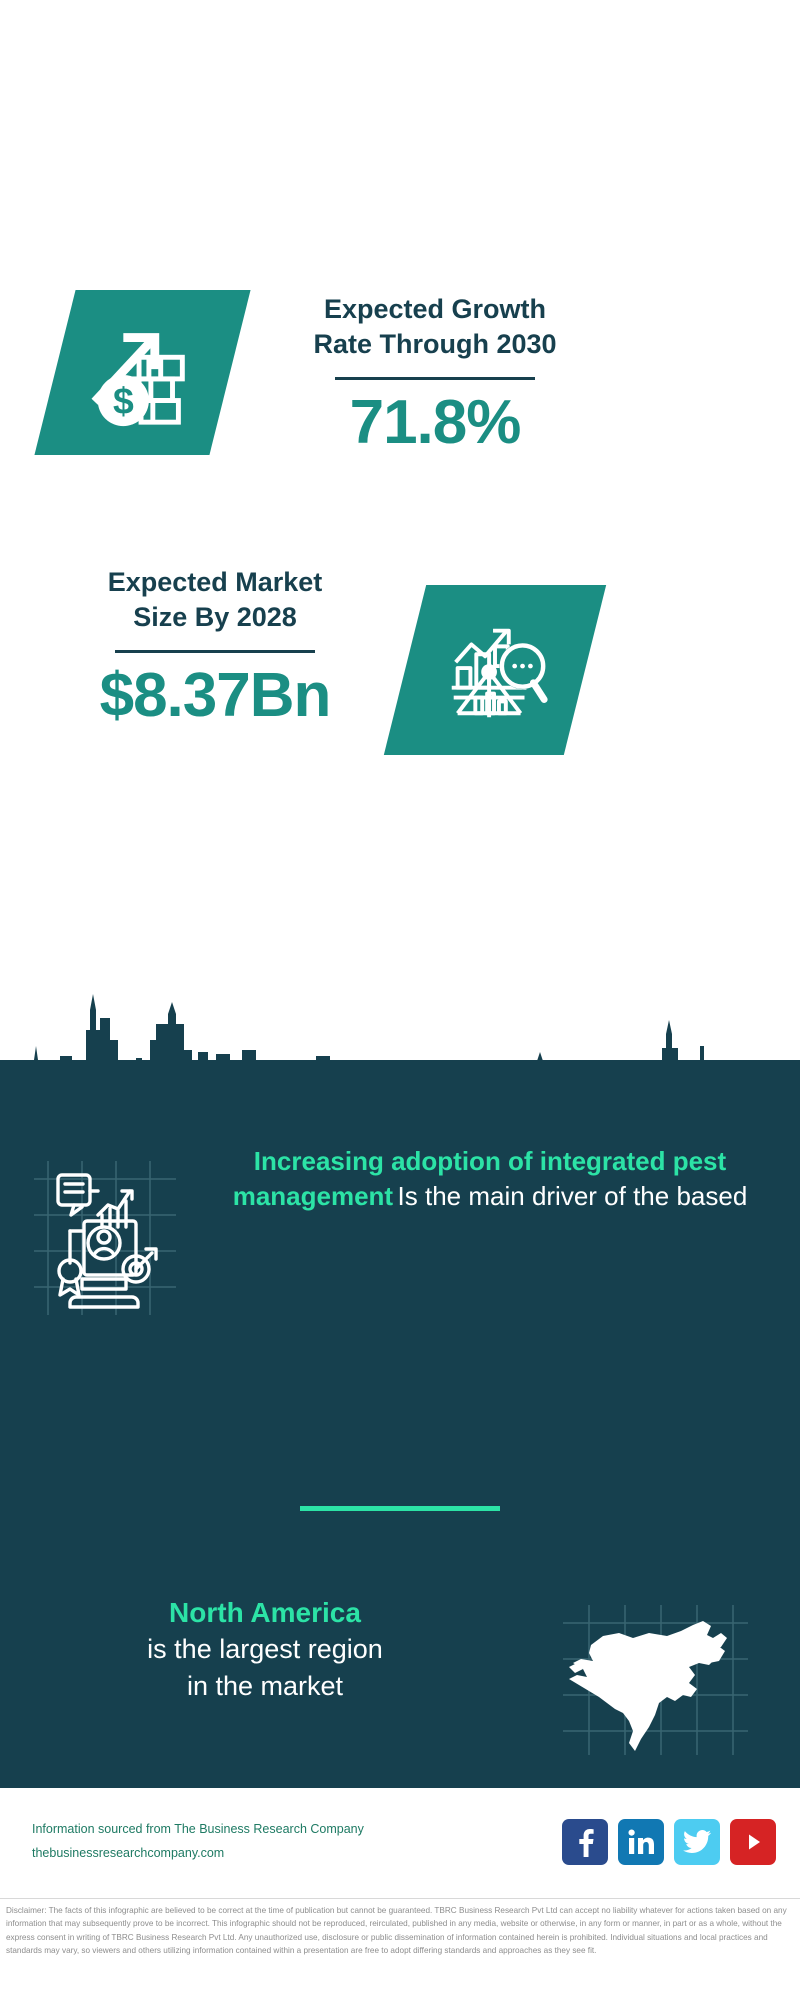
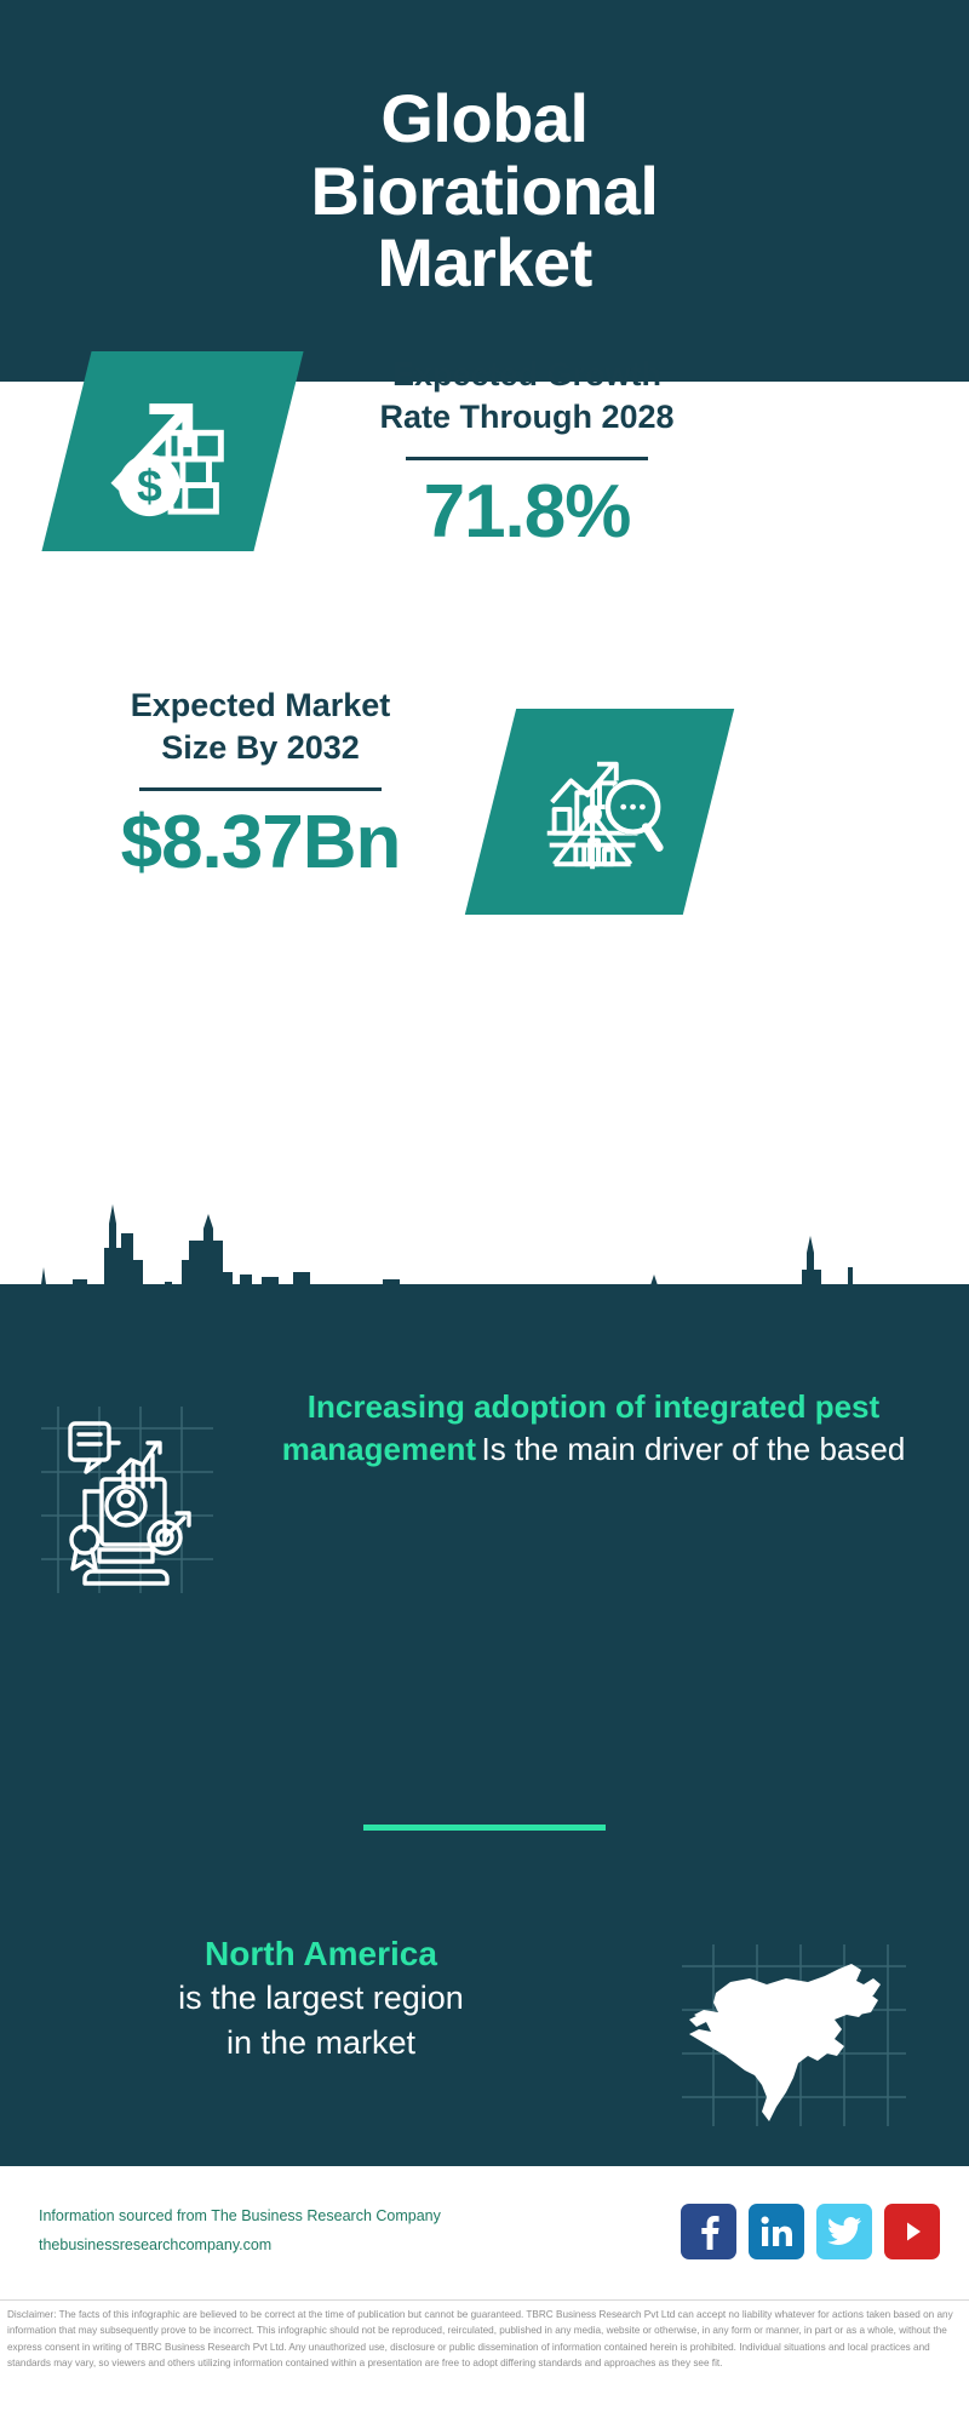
+ Global
+ Biorational
+ Market
  Expected Growth
- Rate Through 2030
+ Rate Through 2028
  71.8%
  Expected Market
- Size By 2028
+ Size By 2032
  $8.37Bn
  Increasing adoption of integrated pest management Is the main driver of the based
  North America
  is the largest region
  in the market
  Information sourced from The Business Research Company
  thebusinessresearchcompany.com
  Disclaimer: The facts of this infographic are believed to be correct at the time of publication but cannot be guaranteed. TBRC Business Research Pvt Ltd can accept no liability whatever for actions taken based on any information that may subsequently prove to be incorrect. This infographic should not be reproduced, reirculated, published in any media, website or otherwise, in any form or manner, in part or as a whole, without the express consent in writing of TBRC Business Research Pvt Ltd. Any unauthorized use, disclosure or public dissemination of information contained herein is prohibited. Individual situations and local practices and standards may vary, so viewers and others utilizing information contained within a presentation are free to adopt differing standards and approaches as they see fit.
